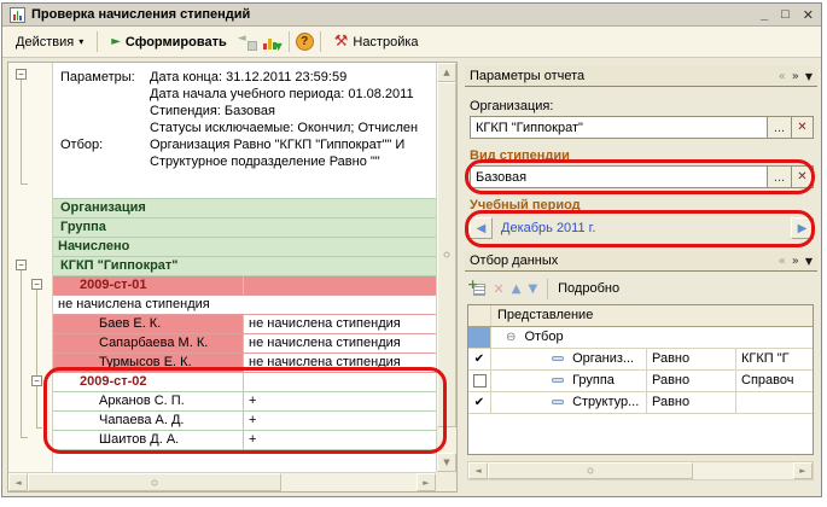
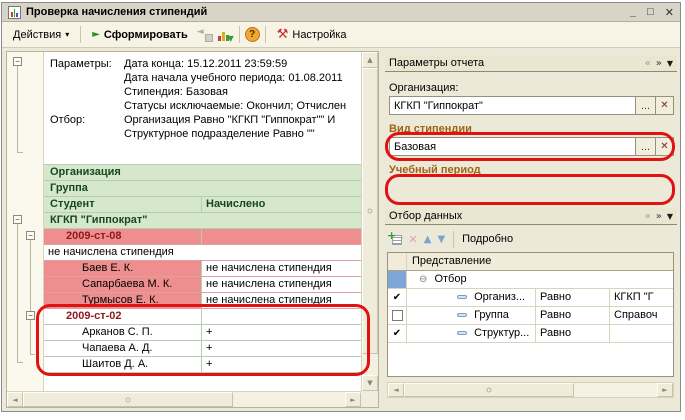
  Проверка начисления стипендий
  _
  □
  ✕
  Действия
  ▾
  ►
  Сформировать
  ◄
  ▼
  ?
  ⚒
  Настройка
  −
  −
  −
  −
  Параметры:
- Дата конца: 31.12.2011 23:59:59
+ Дата конца: 15.12.2011 23:59:59
  Дата начала учебного периода: 01.08.2011
  Стипендия: Базовая
  Статусы исключаемые: Окончил; Отчислен
  Отбор:
  Организация Равно "КГКП "Гиппократ"" И
  Структурное подразделение Равно ""
  Организация
  Группа
+ Студент
  Начислено
  КГКП "Гиппократ"
- 2009-ст-01
+ 2009-ст-08
  не начислена стипендия
  Баев Е. К.
  не начислена стипендия
  Сапарбаева М. К.
  не начислена стипендия
  Турмысов Е. К.
  не начислена стипендия
  2009-ст-02
  Арканов С. П.
  +
  Чапаева А. Д.
  +
  Шаитов Д. А.
  +
  ▲
  ▼
  ◄
  ►
  Параметры отчета
  «
  »
  ▼
  Организация:
  КГКП "Гиппократ"
  ...
  ✕
  Вид стипендии
  Базовая
  ...
  ✕
  Учебный период
- ◀
- Декабрь 2011 г.
- ▶
  Отбор данных
  «
  »
  ▼
  +
  ✕
  ▲
  ▼
  Подробно
  Представление
  ⊖ Отбор
  ✔
  Организ...
  Равно
  КГКП "Г
  Группа
  Равно
  Справоч
  ✔
  Структур...
  Равно
  ◄
  ►
